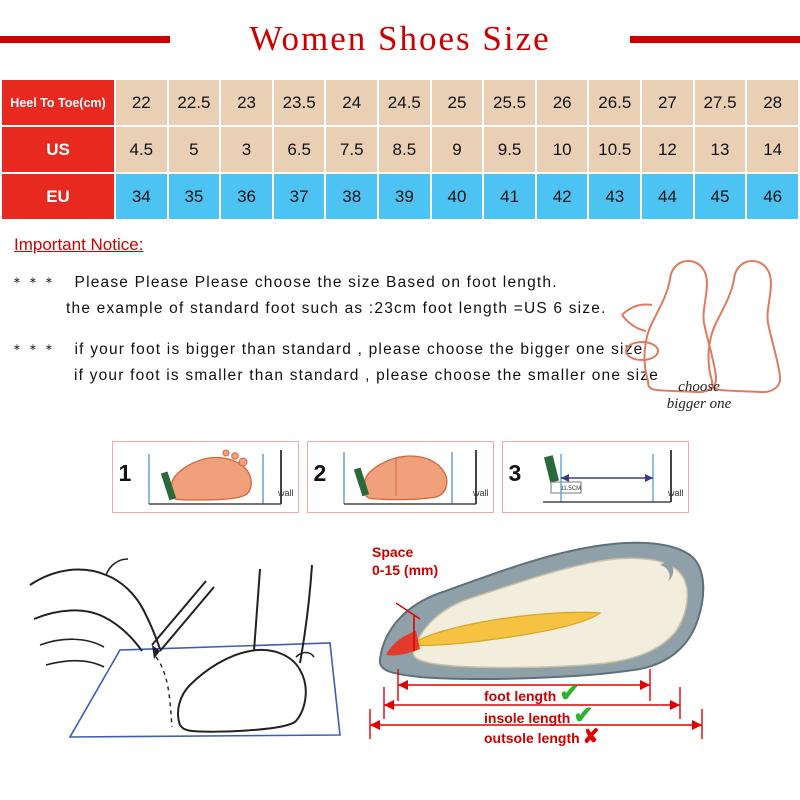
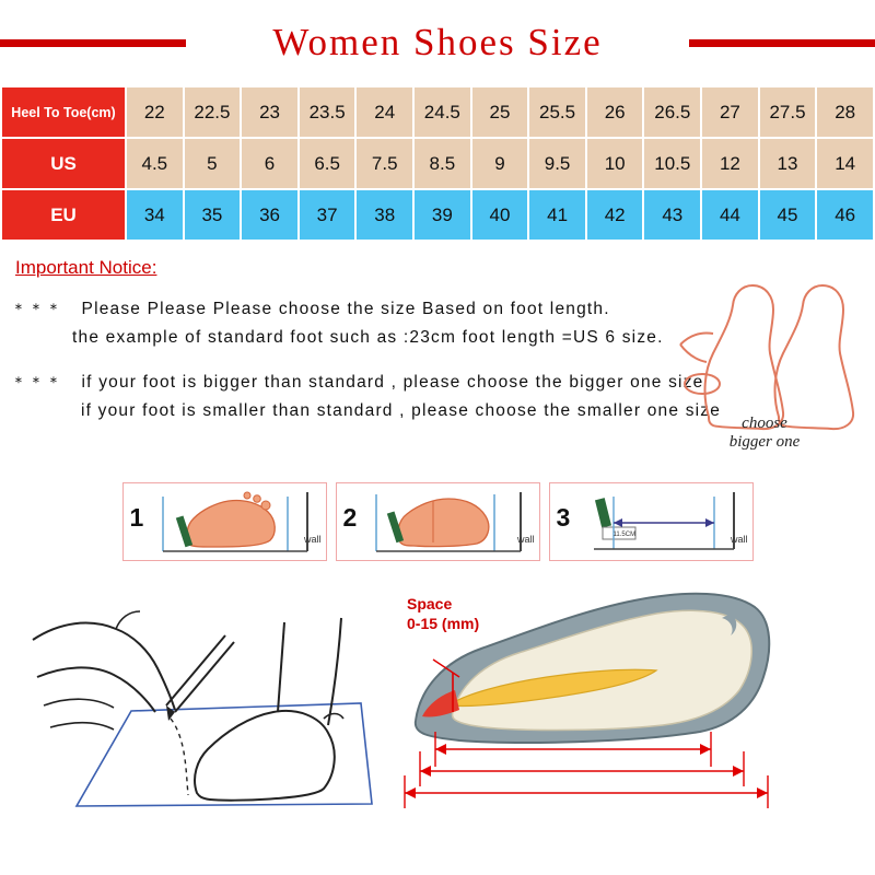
  Women Shoes Size
  Heel To Toe(cm)	22	22.5	23	23.5	24	24.5	25	25.5	26	26.5	27	27.5	28
- US	4.5	5	3	6.5	7.5	8.5	9	9.5	10	10.5	12	13	14
+ US	4.5	5	6	6.5	7.5	8.5	9	9.5	10	10.5	12	13	14
  EU	34	35	36	37	38	39	40	41	42	43	44	45	46
  Important Notice:
  ＊＊＊ Please Please Please choose the size Based on foot length.
  the example of standard foot such as :23cm foot length =US 6 size.
  ＊＊＊ if your foot is bigger than standard , please choose the bigger one size
  if your foot is smaller than standard , please choose the smaller one size
  choose
  bigger one
  1
  wall
  2
  wall
  3
  wall
  Space
  0-15 (mm)
- foot length ✔
- insole length ✔
- outsole length ✘
